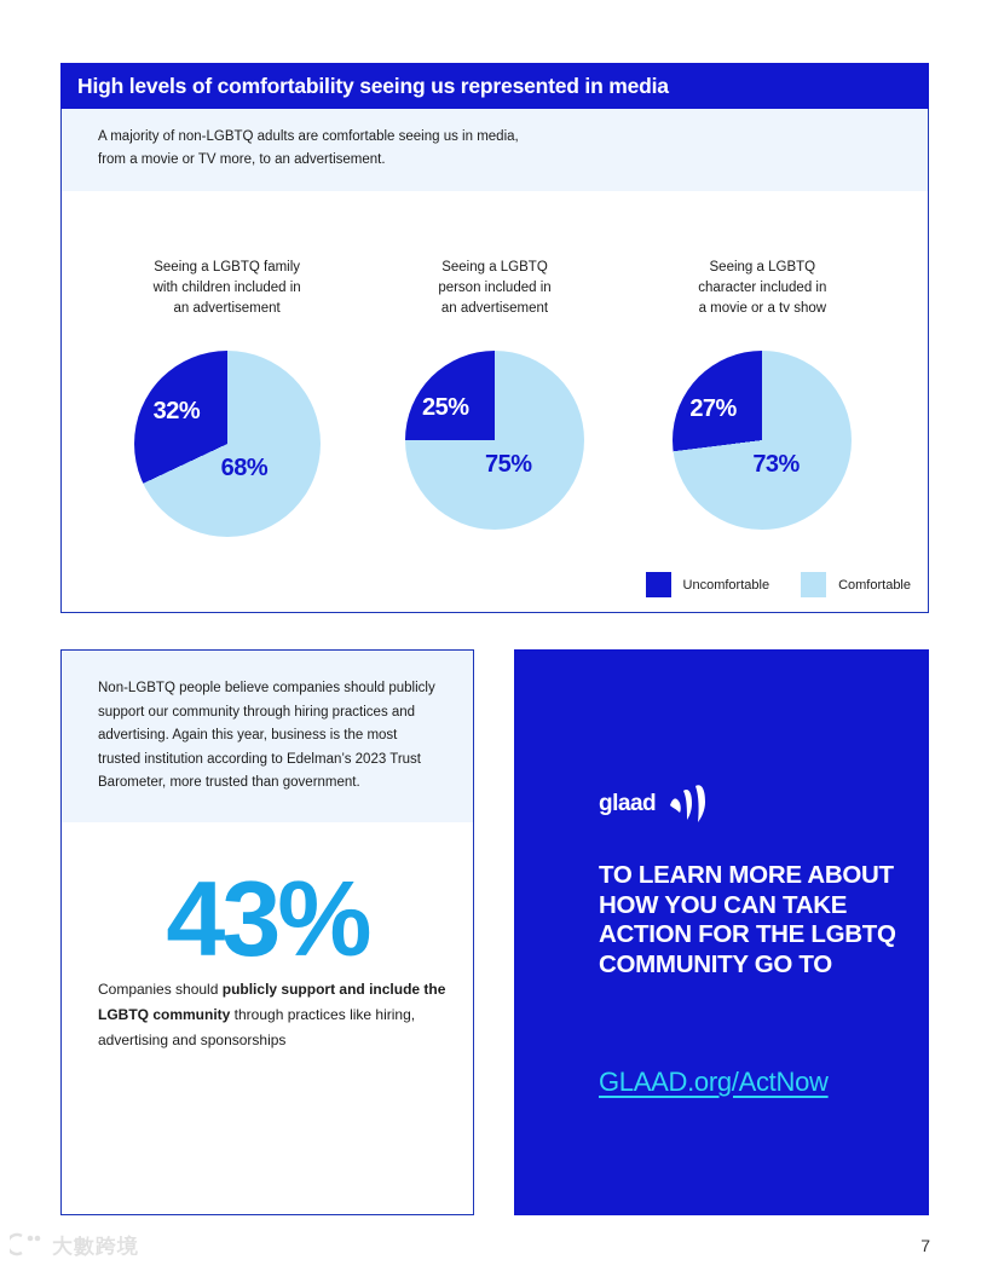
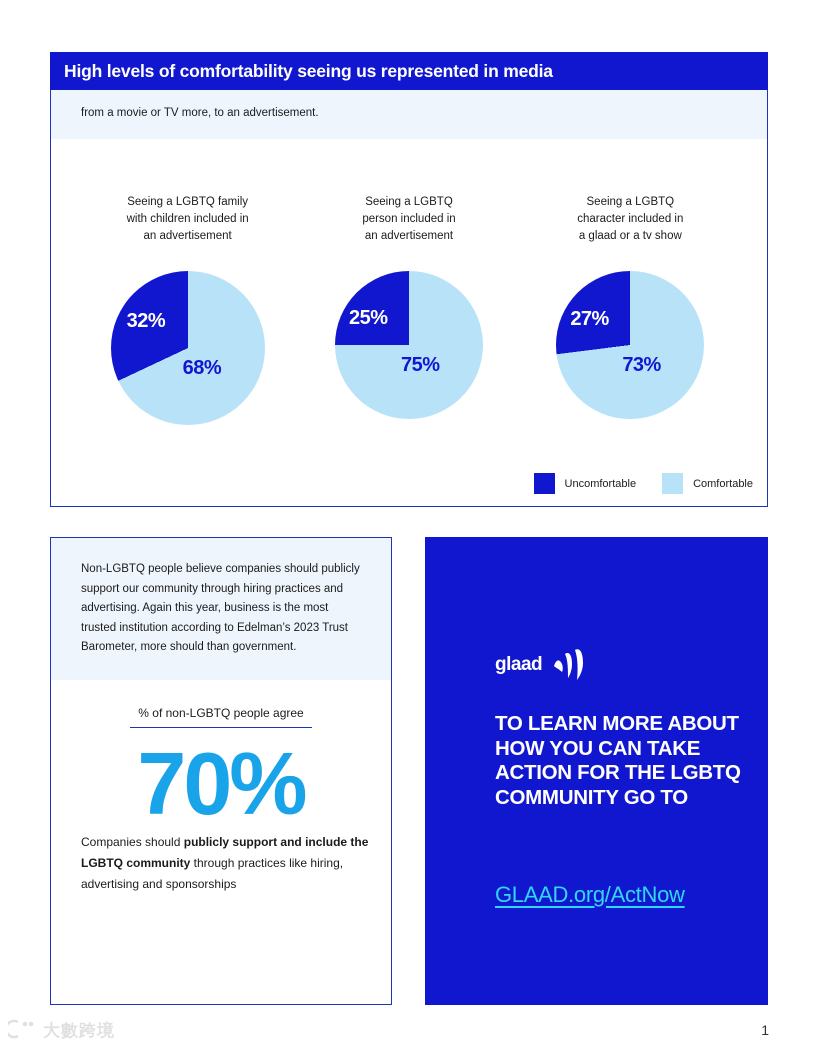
  High levels of comfortability seeing us represented in media
- A majority of non-LGBTQ adults are comfortable seeing us in media,
  from a movie or TV more, to an advertisement.
  Seeing a LGBTQ family
  with children included in
  an advertisement
  32%
  68%
  Seeing a LGBTQ
  person included in
  an advertisement
  25%
  75%
  Seeing a LGBTQ
  character included in
- a movie or a tv show
+ a glaad or a tv show
  27%
  73%
  Uncomfortable
  Comfortable
- Non-LGBTQ people believe companies should publicly support our community through hiring practices and advertising. Again this year, business is the most trusted institution according to Edelman’s 2023 Trust Barometer, more trusted than government.
+ Non-LGBTQ people believe companies should publicly support our community through hiring practices and advertising. Again this year, business is the most trusted institution according to Edelman’s 2023 Trust Barometer, more should than government.
+ % of non-LGBTQ people agree
- 43%
+ 70%
  Companies should publicly support and include the LGBTQ community through practices like hiring, advertising and sponsorships
  glaad
  TO LEARN MORE ABOUT HOW YOU CAN TAKE ACTION FOR THE LGBTQ COMMUNITY GO TO
  GLAAD.org/ActNow
- 7
+ 1
  大數跨境
